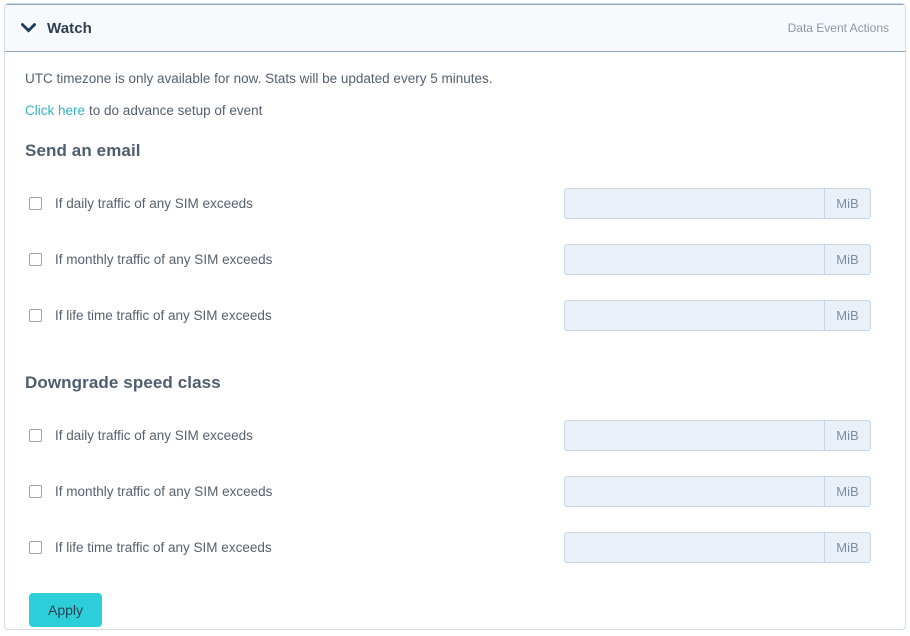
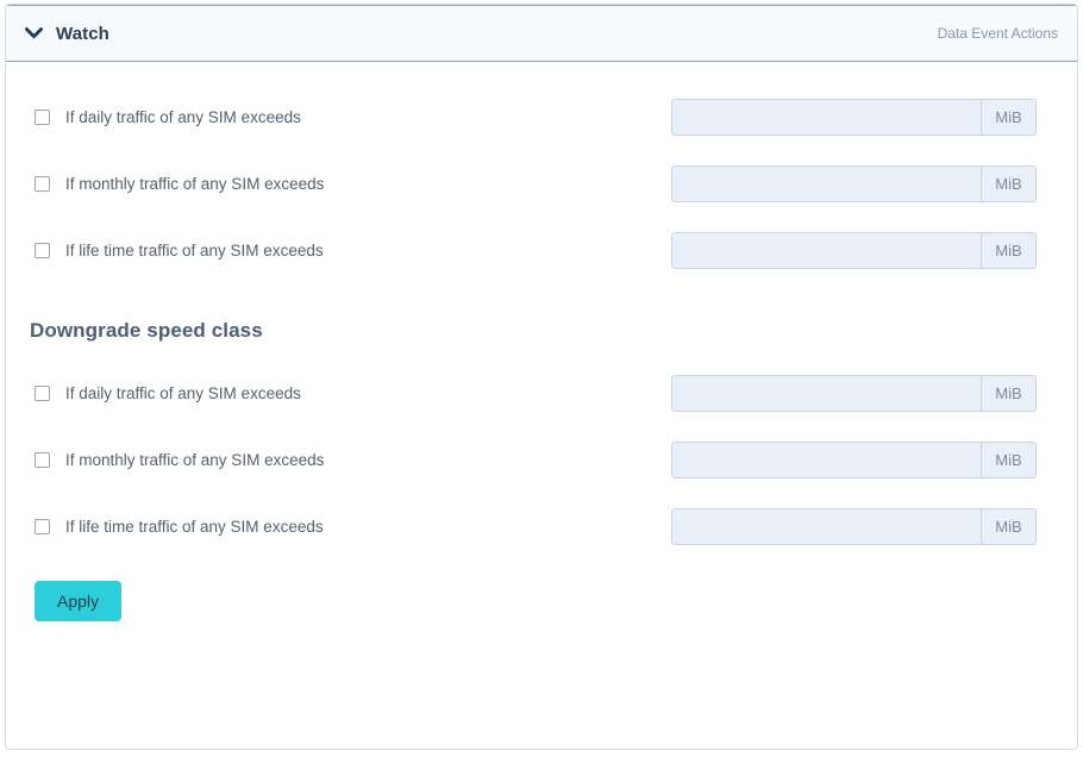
  Watch
  Data Event Actions
- UTC timezone is only available for now. Stats will be updated every 5 minutes.
- Click here to do advance setup of event
- Send an email
  If daily traffic of any SIM exceeds
  MiB
  If monthly traffic of any SIM exceeds
  MiB
  If life time traffic of any SIM exceeds
  MiB
  Downgrade speed class
  If daily traffic of any SIM exceeds
  MiB
  If monthly traffic of any SIM exceeds
  MiB
  If life time traffic of any SIM exceeds
  MiB
  Apply
